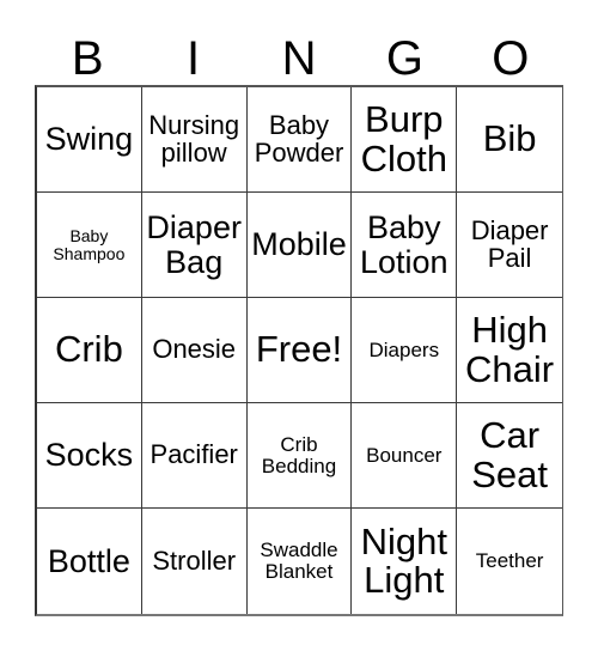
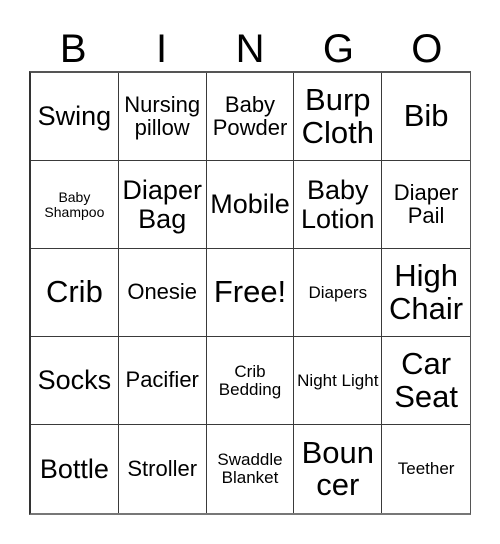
  B
  I
  N
  G
  O
  Swing
  Nursing pillow
  Baby Powder
  Burp Cloth
  Bib
  Baby Shampoo
  Diaper Bag
  Mobile
  Baby Lotion
  Diaper Pail
  Crib
  Onesie
  Free!
  Diapers
  High Chair
  Socks
  Pacifier
  Crib Bedding
- Bouncer
+ Night Light
  Car Seat
  Bottle
  Stroller
  Swaddle Blanket
- Night Light
+ Bouncer
  Teether
